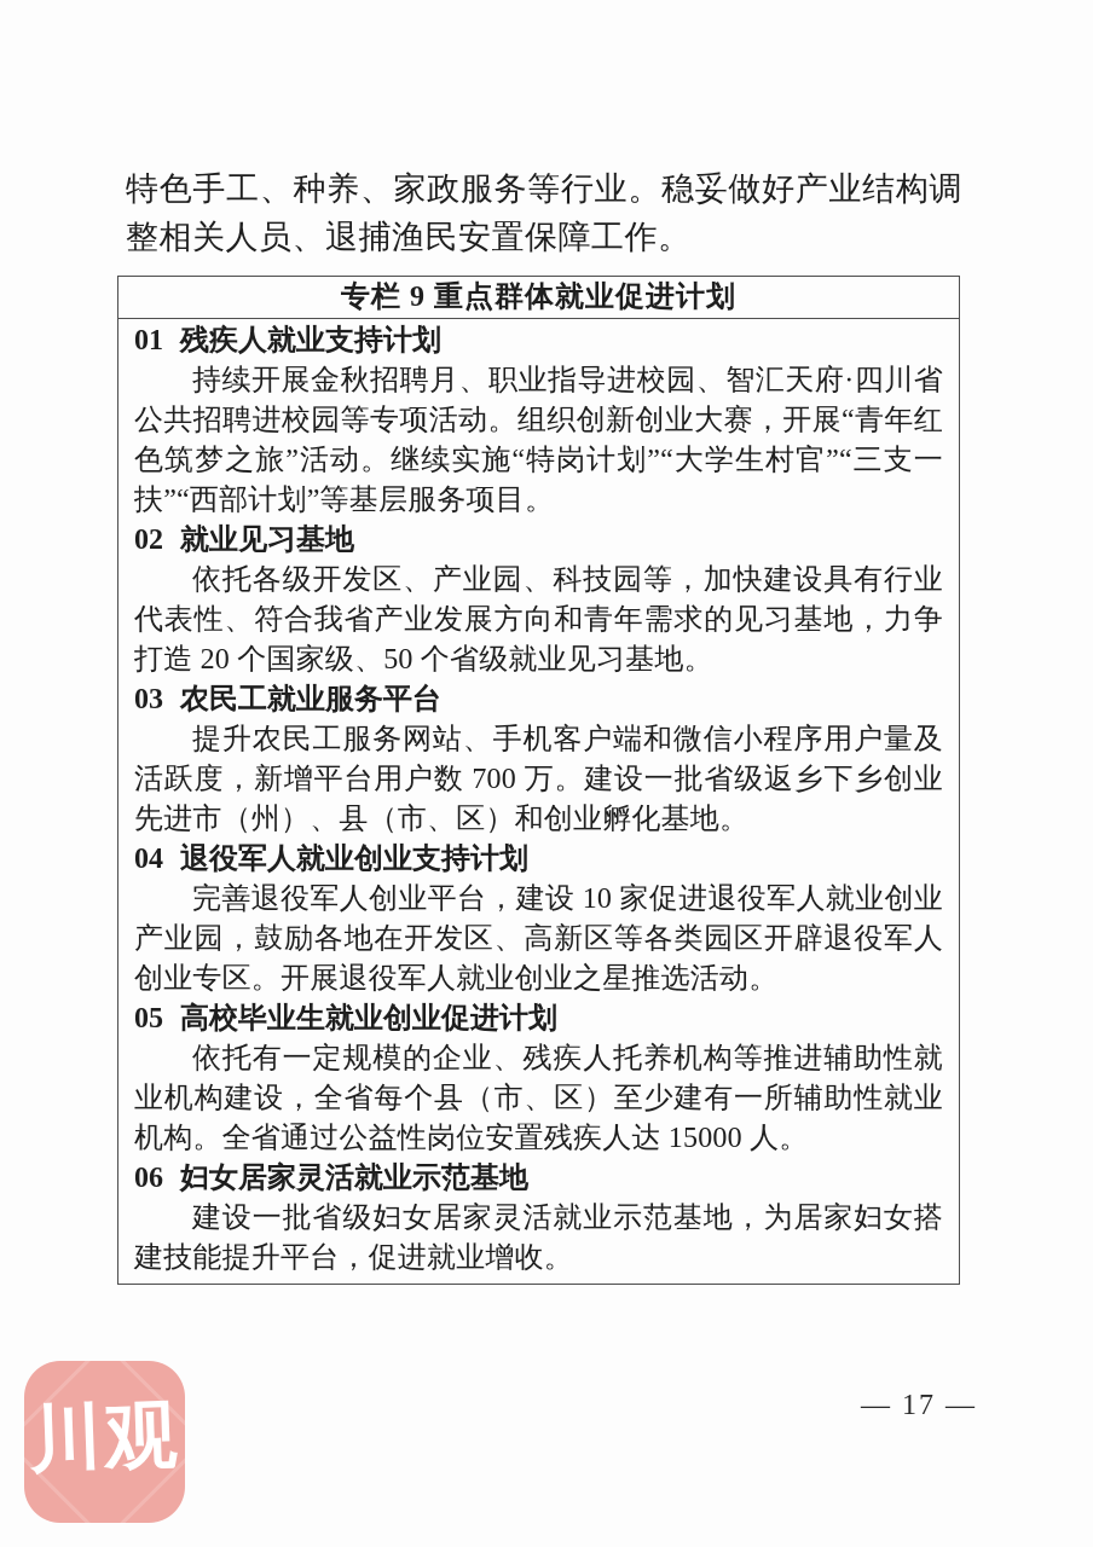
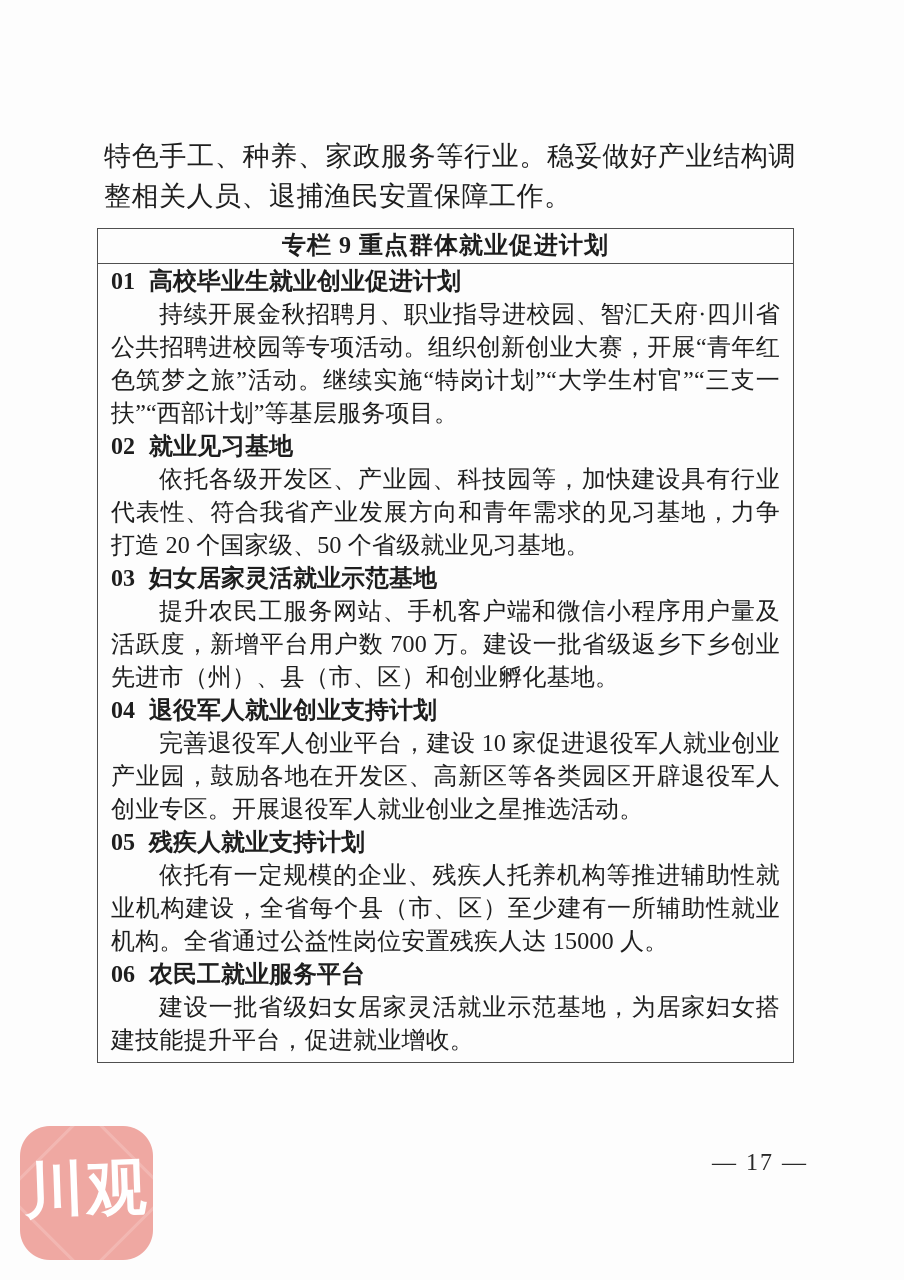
  特色手工、种养、家政服务等行业。稳妥做好产业结构调整相关人员、退捕渔民安置保障工作。
  专栏 9 重点群体就业促进计划
- 01 残疾人就业支持计划
+ 01 高校毕业生就业创业促进计划
  持续开展金秋招聘月、职业指导进校园、智汇天府·四川省公共招聘进校园等专项活动。组织创新创业大赛，开展“青年红色筑梦之旅”活动。继续实施“特岗计划”“大学生村官”“三支一扶”“西部计划”等基层服务项目。
  02 就业见习基地
  依托各级开发区、产业园、科技园等，加快建设具有行业代表性、符合我省产业发展方向和青年需求的见习基地，力争打造 20 个国家级、50 个省级就业见习基地。
- 03 农民工就业服务平台
+ 03 妇女居家灵活就业示范基地
  提升农民工服务网站、手机客户端和微信小程序用户量及活跃度，新增平台用户数 700 万。建设一批省级返乡下乡创业先进市（州）、县（市、区）和创业孵化基地。
  04 退役军人就业创业支持计划
  完善退役军人创业平台，建设 10 家促进退役军人就业创业产业园，鼓励各地在开发区、高新区等各类园区开辟退役军人创业专区。开展退役军人就业创业之星推选活动。
- 05 高校毕业生就业创业促进计划
+ 05 残疾人就业支持计划
  依托有一定规模的企业、残疾人托养机构等推进辅助性就业机构建设，全省每个县（市、区）至少建有一所辅助性就业机构。全省通过公益性岗位安置残疾人达 15000 人。
- 06 妇女居家灵活就业示范基地
+ 06 农民工就业服务平台
  建设一批省级妇女居家灵活就业示范基地，为居家妇女搭建技能提升平台，促进就业增收。
  — 17 —
